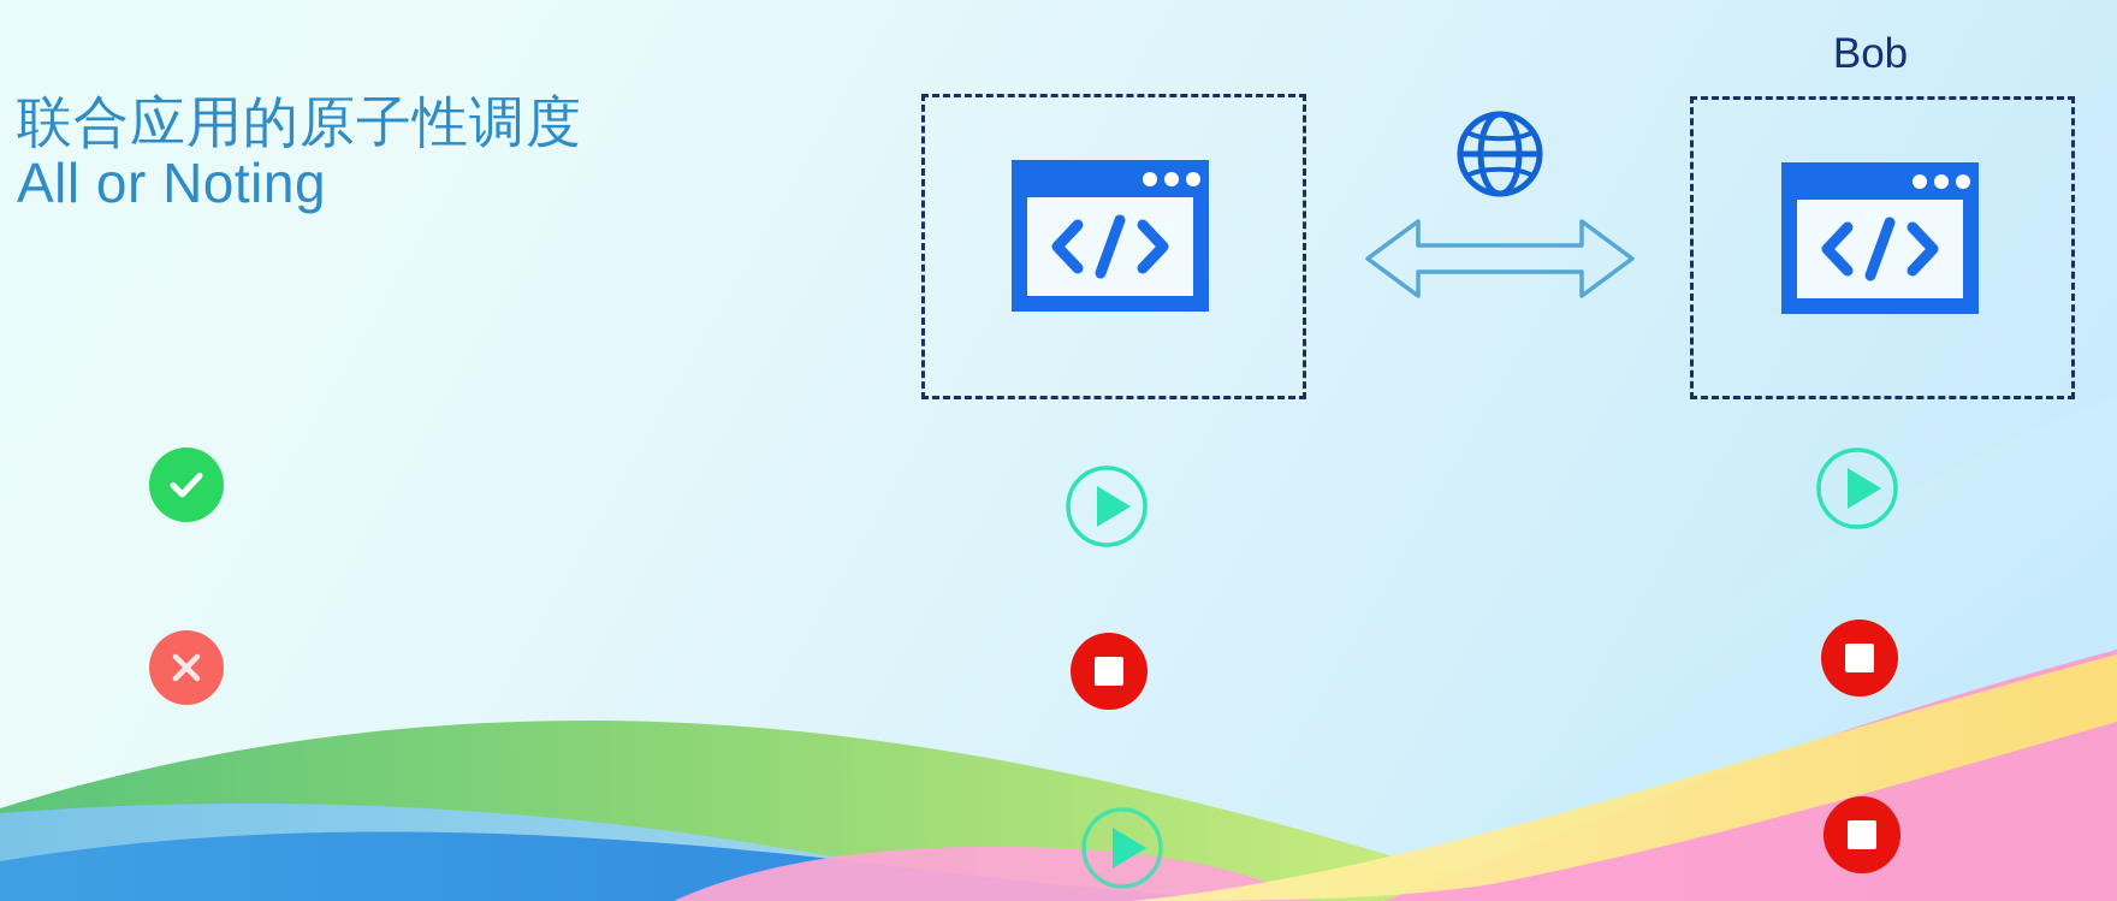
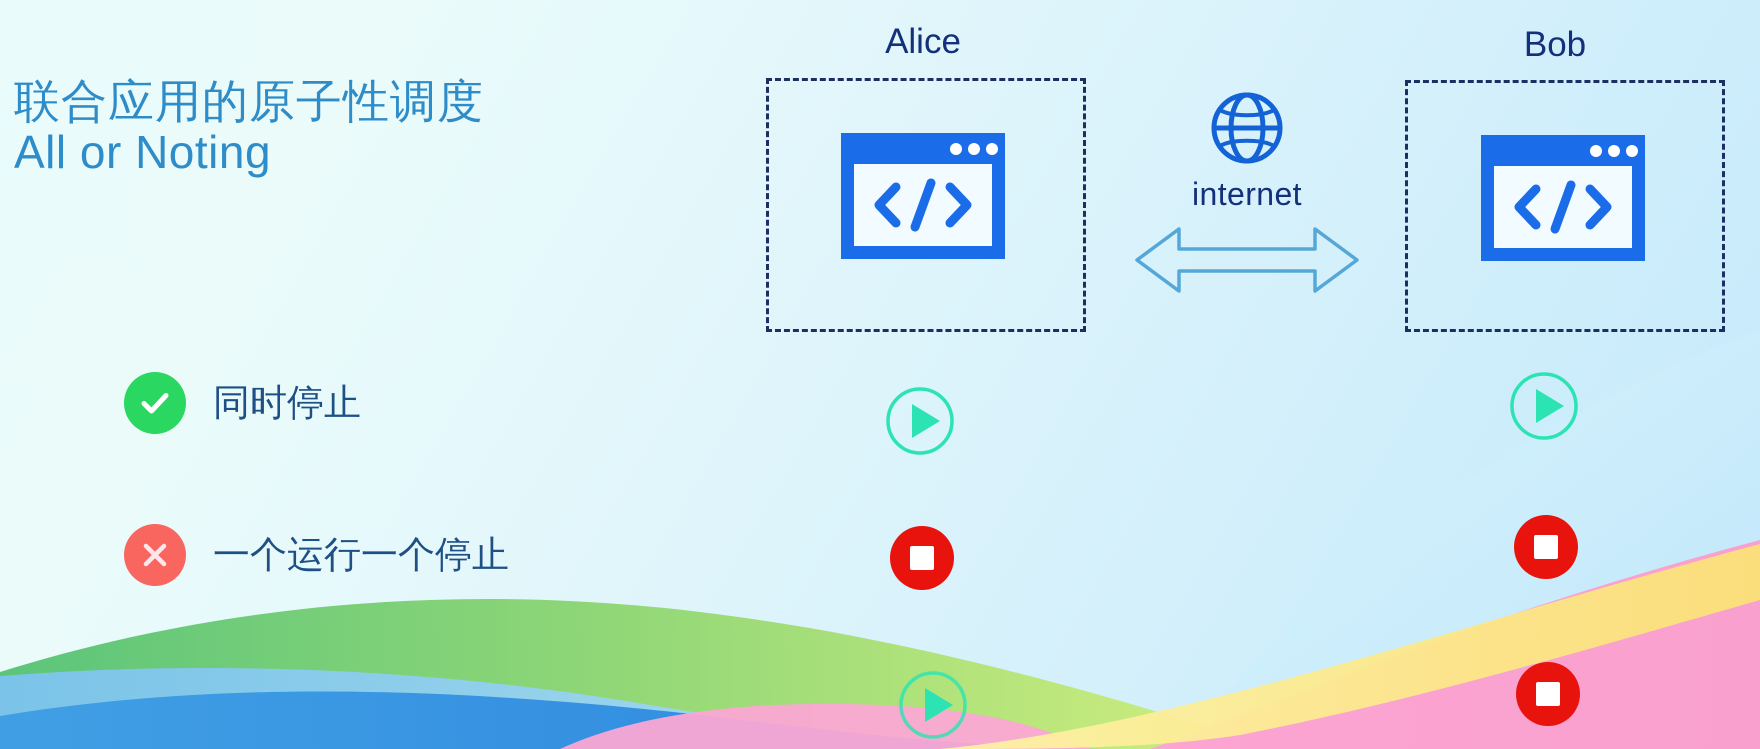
  联合应用的原子性调度
  All or Noting
+ 同时停止
+ 一个运行一个停止
+ Alice
+ internet
  Bob
